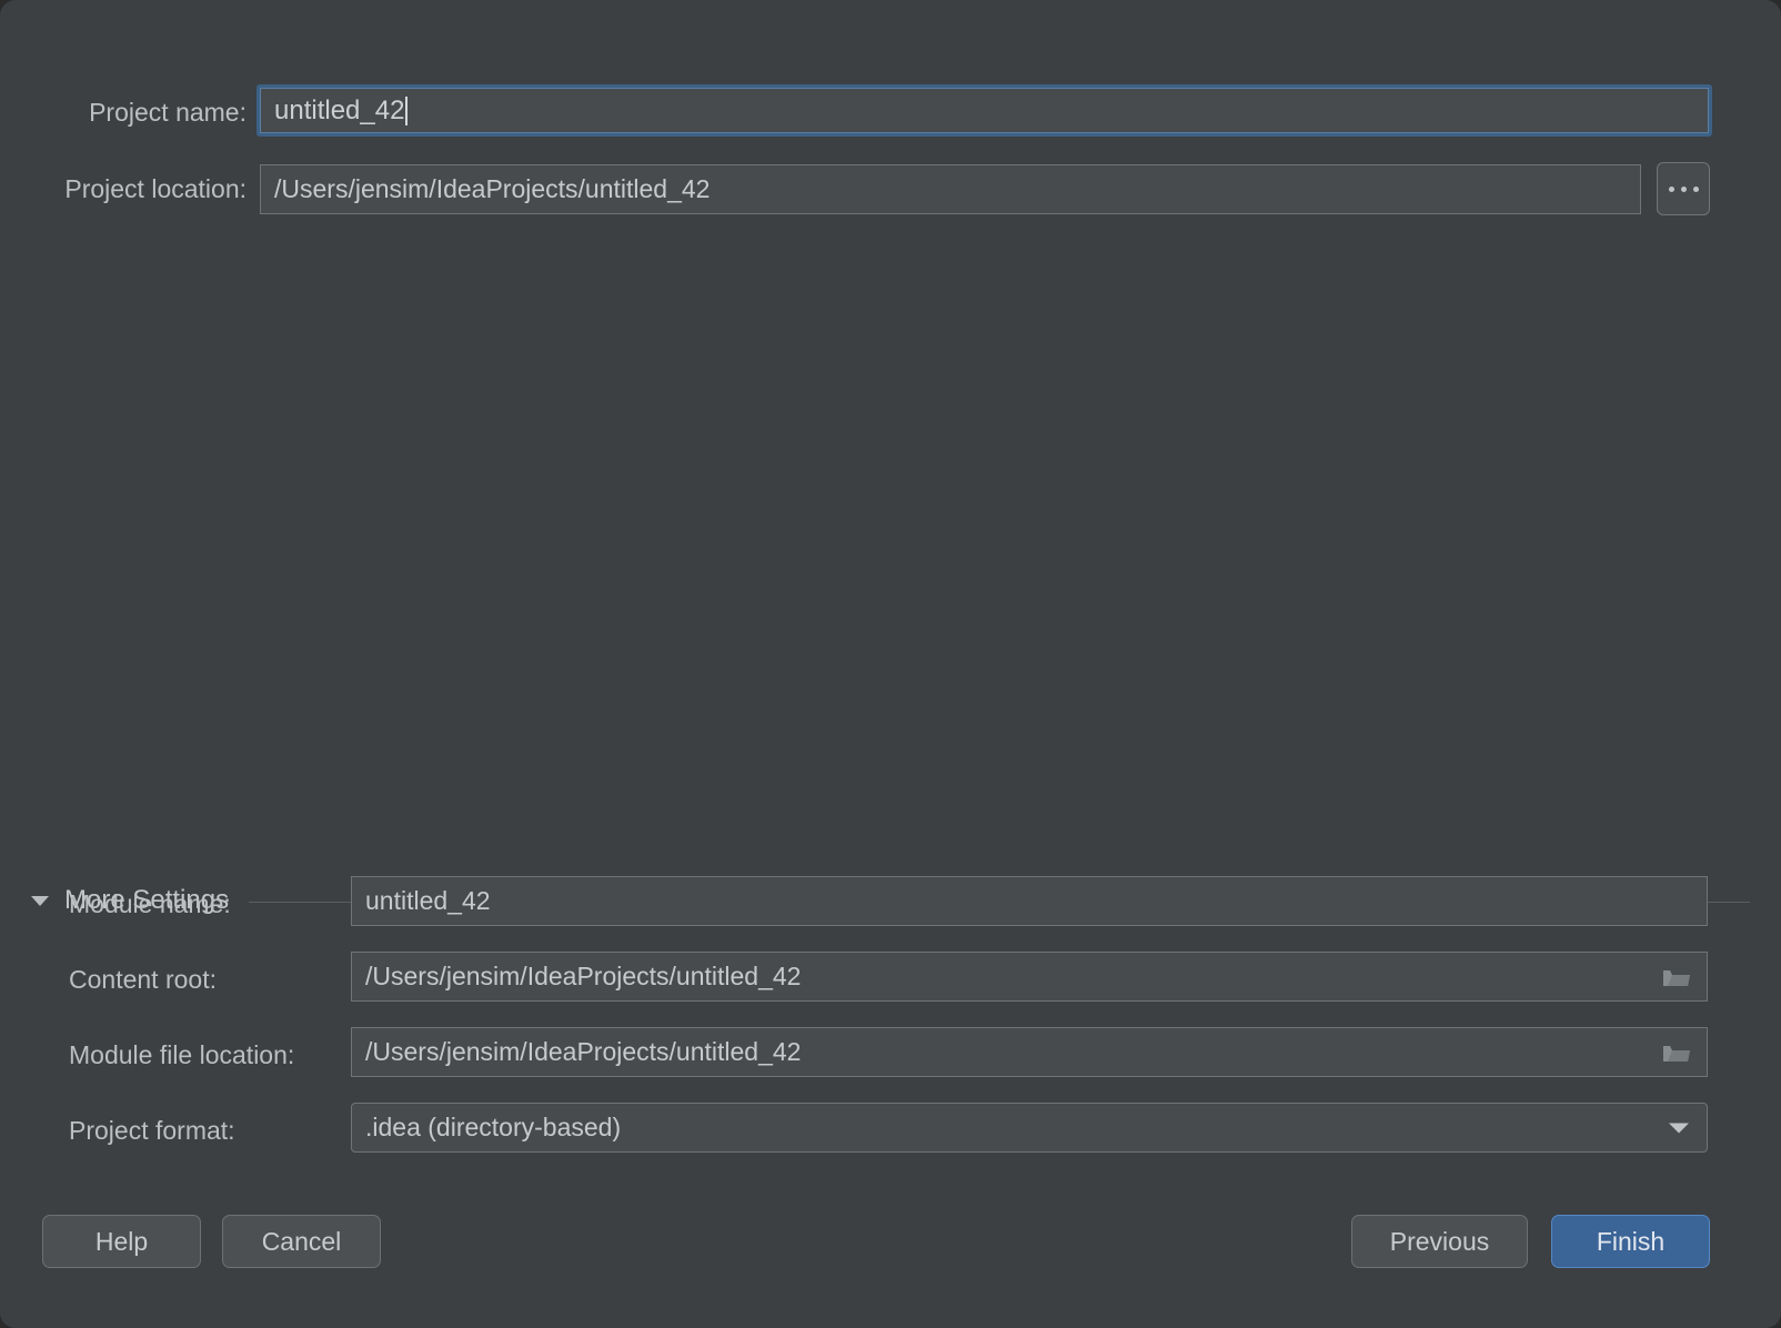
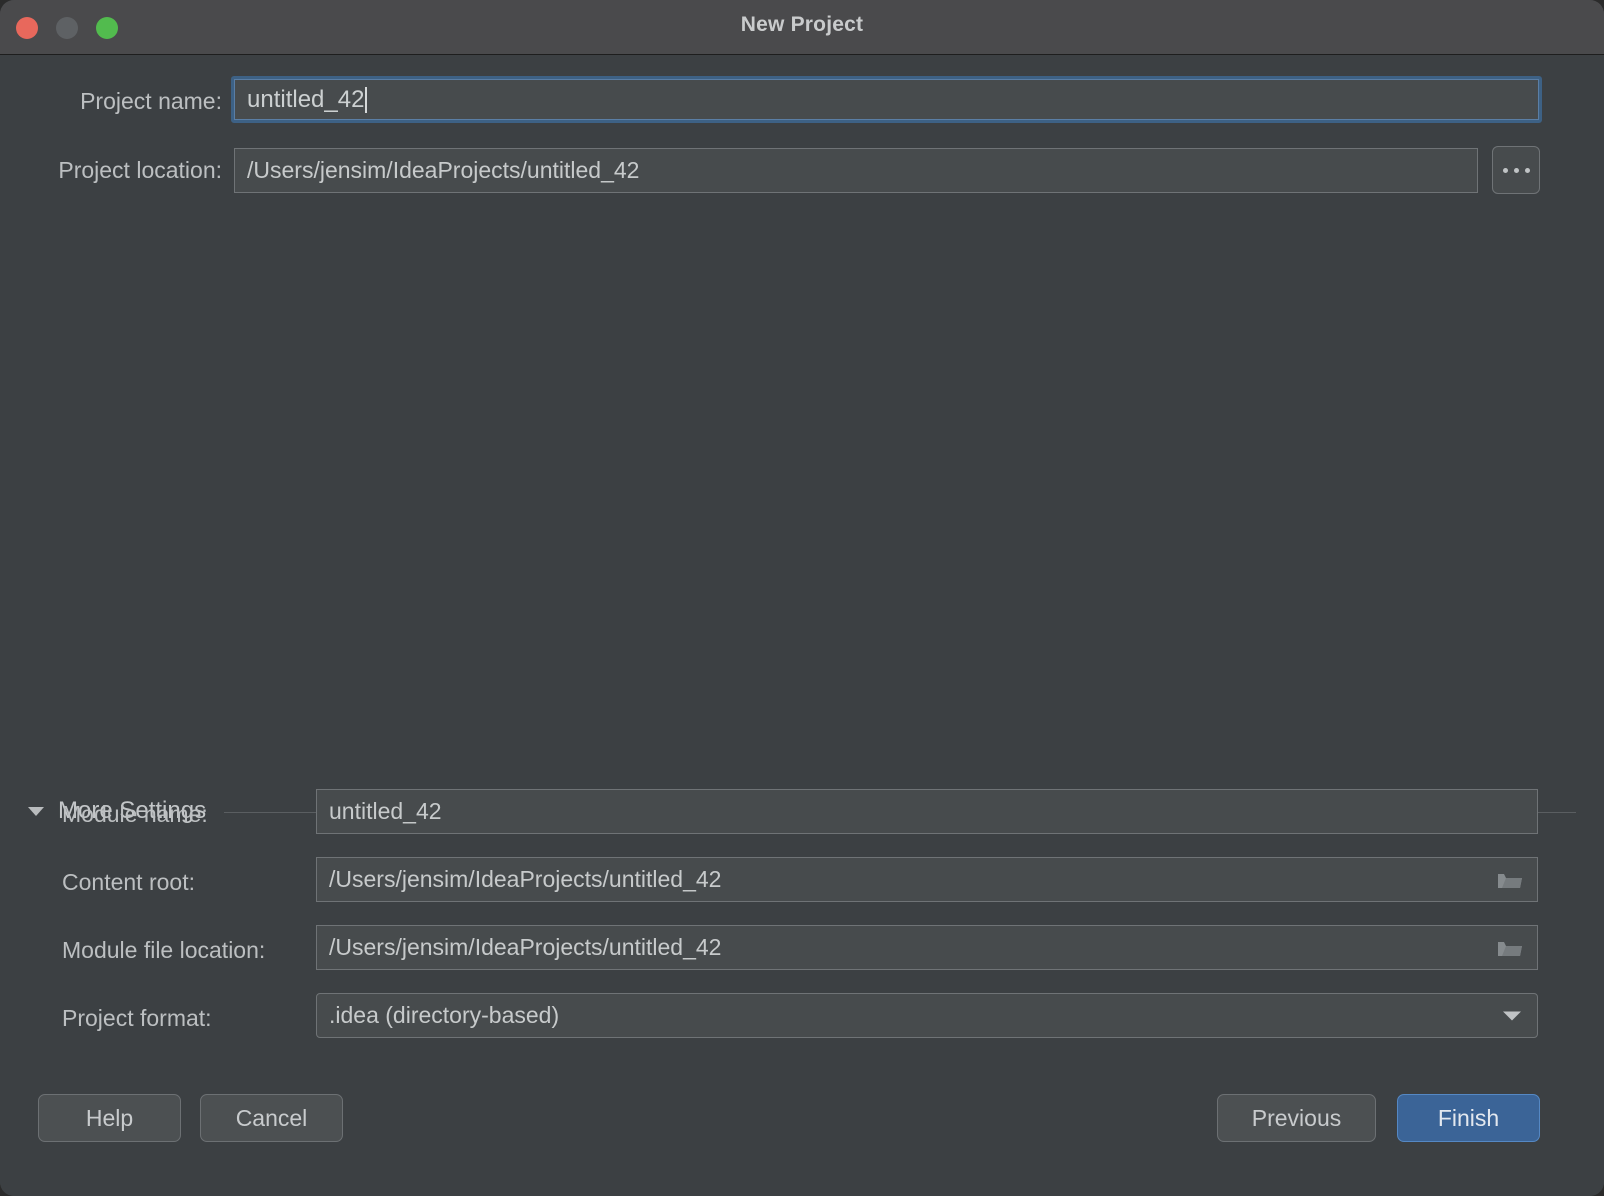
+ New Project
  Project name:
  untitled_42
  Project location:
  /Users/jensim/IdeaProjects/untitled_42
  More Settings
  Module name:
  untitled_42
  Content root:
  /Users/jensim/IdeaProjects/untitled_42
  Module file location:
  /Users/jensim/IdeaProjects/untitled_42
  Project format:
  .idea (directory-based)
  Help
  Cancel
  Previous
  Finish
